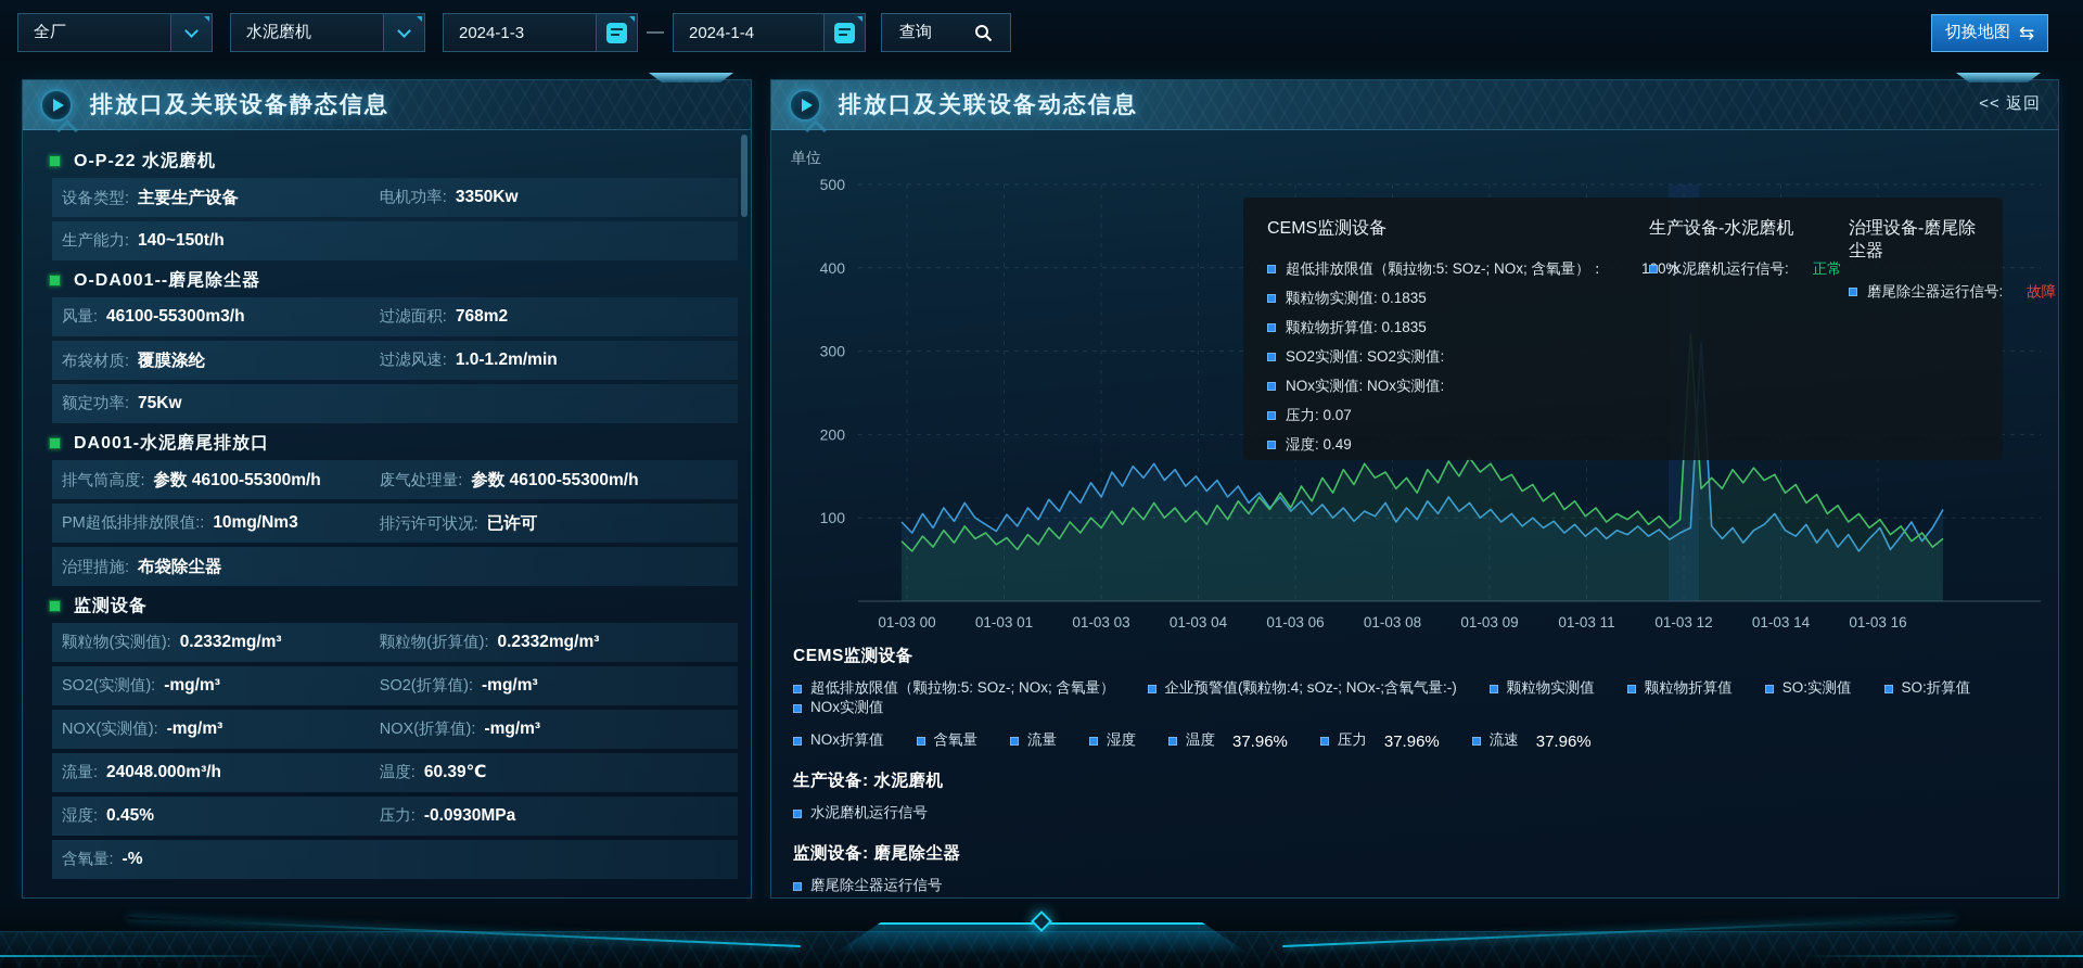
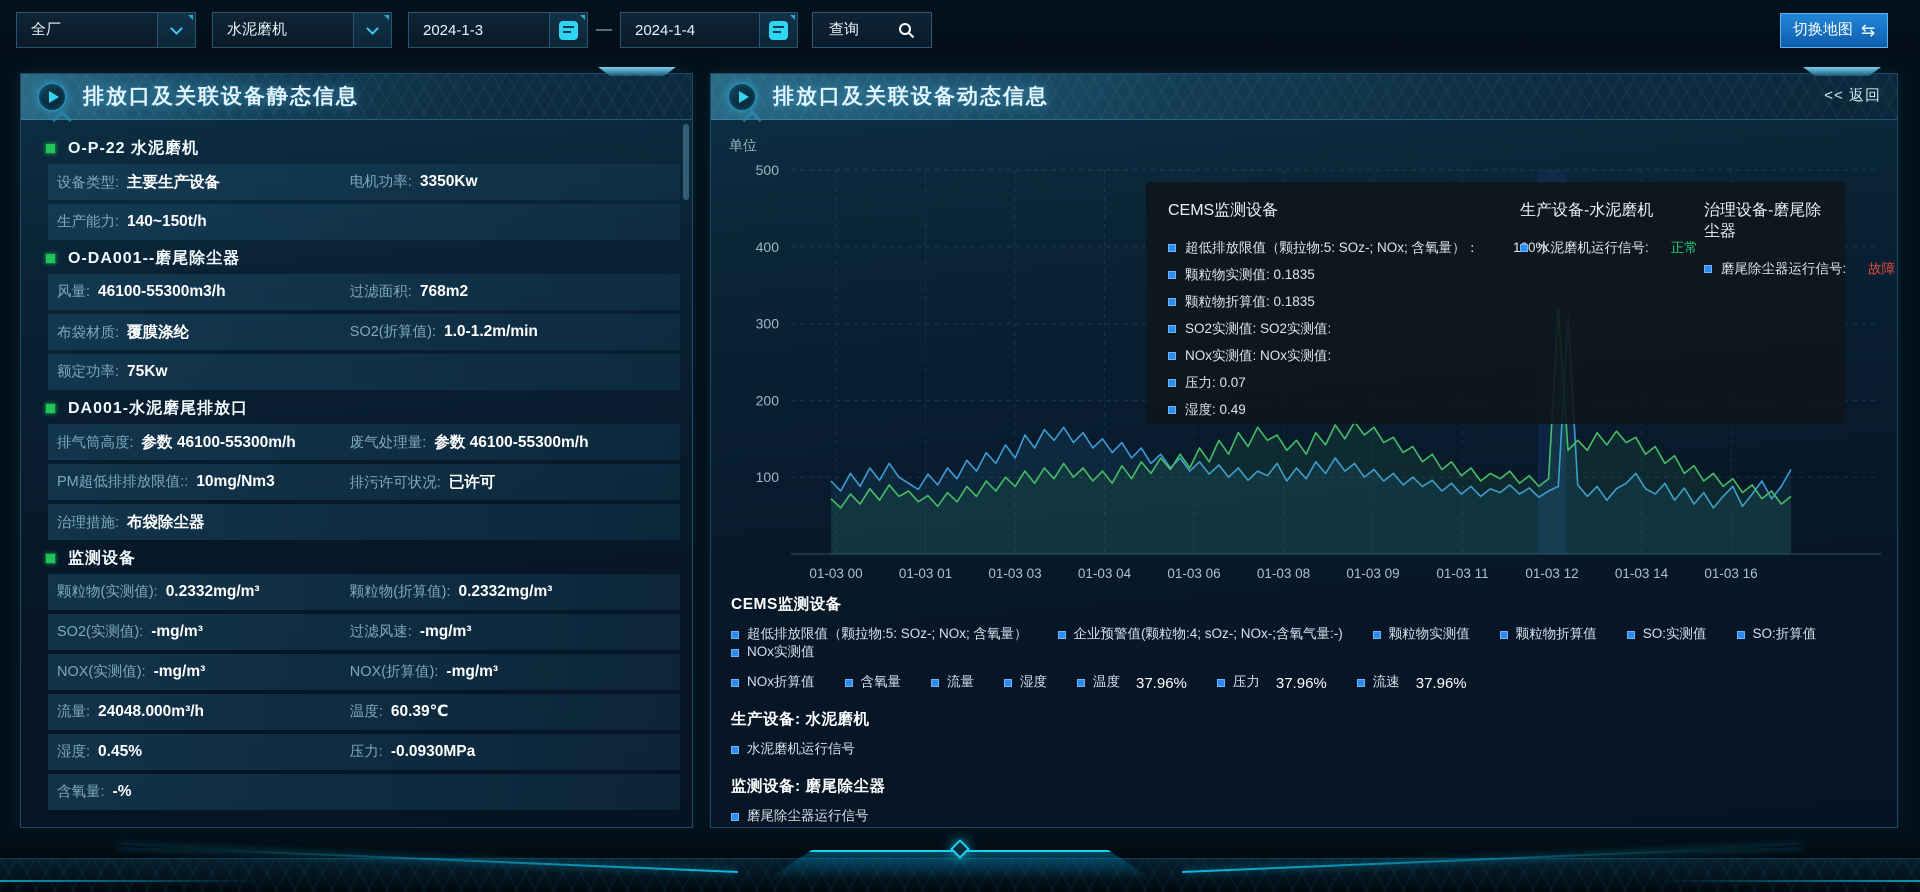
  全厂
  水泥磨机
  2024-1-3
  —
  2024-1-4
  查询
  切换地图
  ⇆
  排放口及关联设备静态信息
  O-P-22 水泥磨机
  设备类型:
  主要生产设备
  电机功率:
  3350Kw
  生产能力:
  140~150t/h
  O-DA001--磨尾除尘器
  风量:
  46100-55300m3/h
  过滤面积:
  768m2
  布袋材质:
  覆膜涤纶
- 过滤风速:
+ SO2(折算值):
  1.0-1.2m/min
  额定功率:
  75Kw
  DA001-水泥磨尾排放口
  排气筒高度:
  参数 46100-55300m/h
  废气处理量:
  参数 46100-55300m/h
  PM超低排排放限值::
  10mg/Nm3
  排污许可状况:
  已许可
  治理措施:
  布袋除尘器
  监测设备
  颗粒物(实测值):
  0.2332mg/m³
  颗粒物(折算值):
  0.2332mg/m³
  SO2(实测值):
  -mg/m³
- SO2(折算值):
+ 过滤风速:
  -mg/m³
  NOX(实测值):
  -mg/m³
  NOX(折算值):
  -mg/m³
  流量:
  24048.000m³/h
  温度:
  60.39℃
  湿度:
  0.45%
  压力:
  -0.0930MPa
  含氧量:
  -%
  排放口及关联设备动态信息
  << 返回
  100
  200
  300
  400
  500
  单位
  01-03 00
  01-03 01
  01-03 03
  01-03 04
  01-03 06
  01-03 08
  01-03 09
  01-03 11
  01-03 12
  01-03 14
  01-03 16
  CEMS监测设备
  超低排放限值（颗拉物:5: SOz-; NOx; 含氧量）：
  10%
  颗粒物实测值: 0.1835
  颗粒物折算值: 0.1835
  SO2实测值: SO2实测值:
  NOx实测值: NOx实测值:
  压力: 0.07
  湿度: 0.49
  生产设备-水泥磨机
  水泥磨机运行信号:
  正常
  治理设备-磨尾除尘器
  磨尾除尘器运行信号:
  故障
  CEMS监测设备
  超低排放限值（颗拉物:5: SOz-; NOx; 含氧量）
  企业预警值(颗粒物:4; sOz-; NOx-;含氧气量:-)
  颗粒物实测值
  颗粒物折算值
  SO:实测值
  SO:折算值
  NOx实测值
  NOx折算值
  含氧量
  流量
  湿度
  温度
  37.96%
  压力
  37.96%
  流速
  37.96%
  生产设备: 水泥磨机
  水泥磨机运行信号
  监测设备: 磨尾除尘器
  磨尾除尘器运行信号
